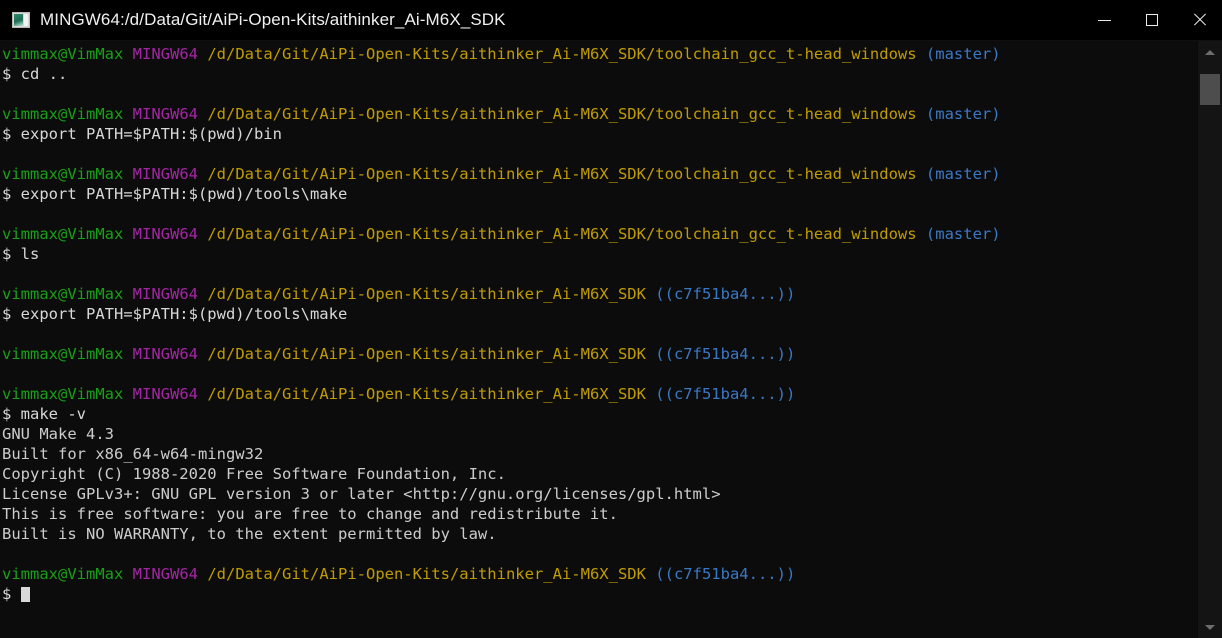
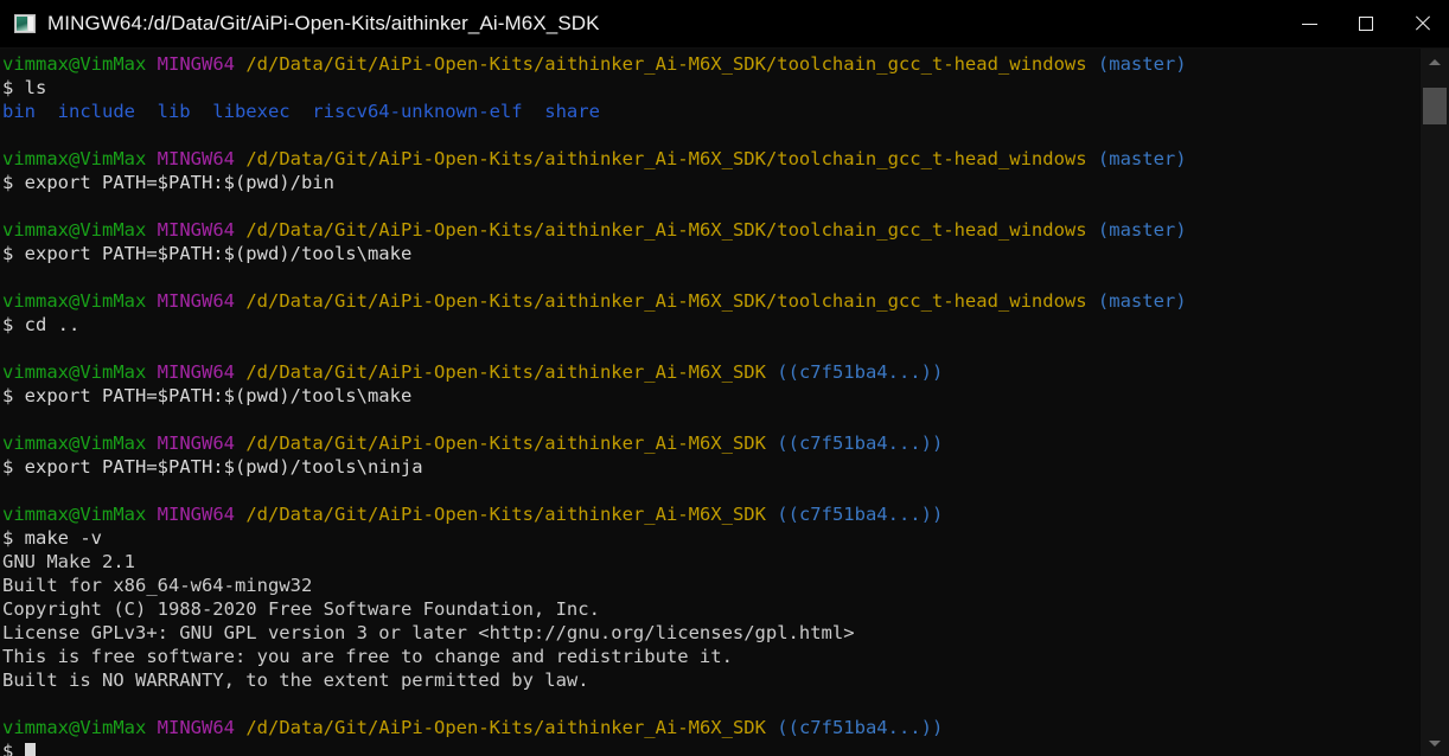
  MINGW64:/d/Data/Git/AiPi-Open-Kits/aithinker_Ai-M6X_SDK
  vimmax@VimMax MINGW64 /d/Data/Git/AiPi-Open-Kits/aithinker_Ai-M6X_SDK/toolchain_gcc_t-head_windows (master)
- $ cd ..
+ $ ls
+ bin include lib libexec riscv64-unknown-elf share
  vimmax@VimMax MINGW64 /d/Data/Git/AiPi-Open-Kits/aithinker_Ai-M6X_SDK/toolchain_gcc_t-head_windows (master)
  $ export PATH=$PATH:$(pwd)/bin
  vimmax@VimMax MINGW64 /d/Data/Git/AiPi-Open-Kits/aithinker_Ai-M6X_SDK/toolchain_gcc_t-head_windows (master)
  $ export PATH=$PATH:$(pwd)/tools\make
  vimmax@VimMax MINGW64 /d/Data/Git/AiPi-Open-Kits/aithinker_Ai-M6X_SDK/toolchain_gcc_t-head_windows (master)
- $ ls
+ $ cd ..
  vimmax@VimMax MINGW64 /d/Data/Git/AiPi-Open-Kits/aithinker_Ai-M6X_SDK ((c7f51ba4...))
  $ export PATH=$PATH:$(pwd)/tools\make
  vimmax@VimMax MINGW64 /d/Data/Git/AiPi-Open-Kits/aithinker_Ai-M6X_SDK ((c7f51ba4...))
+ $ export PATH=$PATH:$(pwd)/tools\ninja
  vimmax@VimMax MINGW64 /d/Data/Git/AiPi-Open-Kits/aithinker_Ai-M6X_SDK ((c7f51ba4...))
  $ make -v
- GNU Make 4.3
+ GNU Make 2.1
  Built for x86_64-w64-mingw32
  Copyright (C) 1988-2020 Free Software Foundation, Inc.
  License GPLv3+: GNU GPL version 3 or later <http://gnu.org/licenses/gpl.html>
  This is free software: you are free to change and redistribute it.
  Built is NO WARRANTY, to the extent permitted by law.
  vimmax@VimMax MINGW64 /d/Data/Git/AiPi-Open-Kits/aithinker_Ai-M6X_SDK ((c7f51ba4...))
  $
